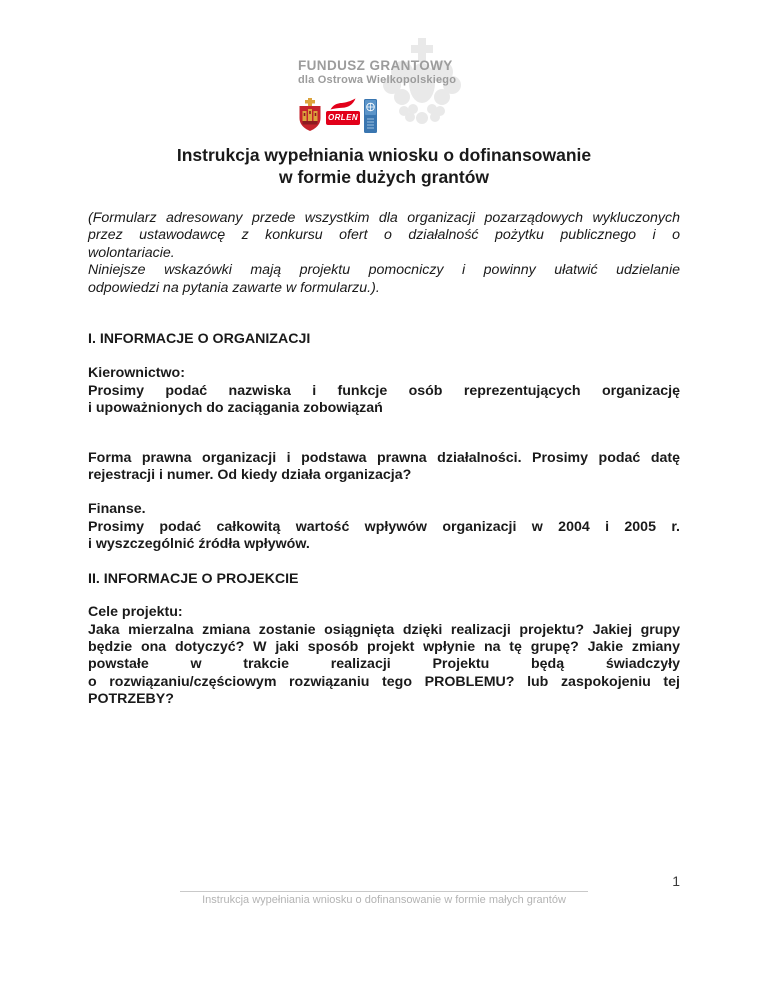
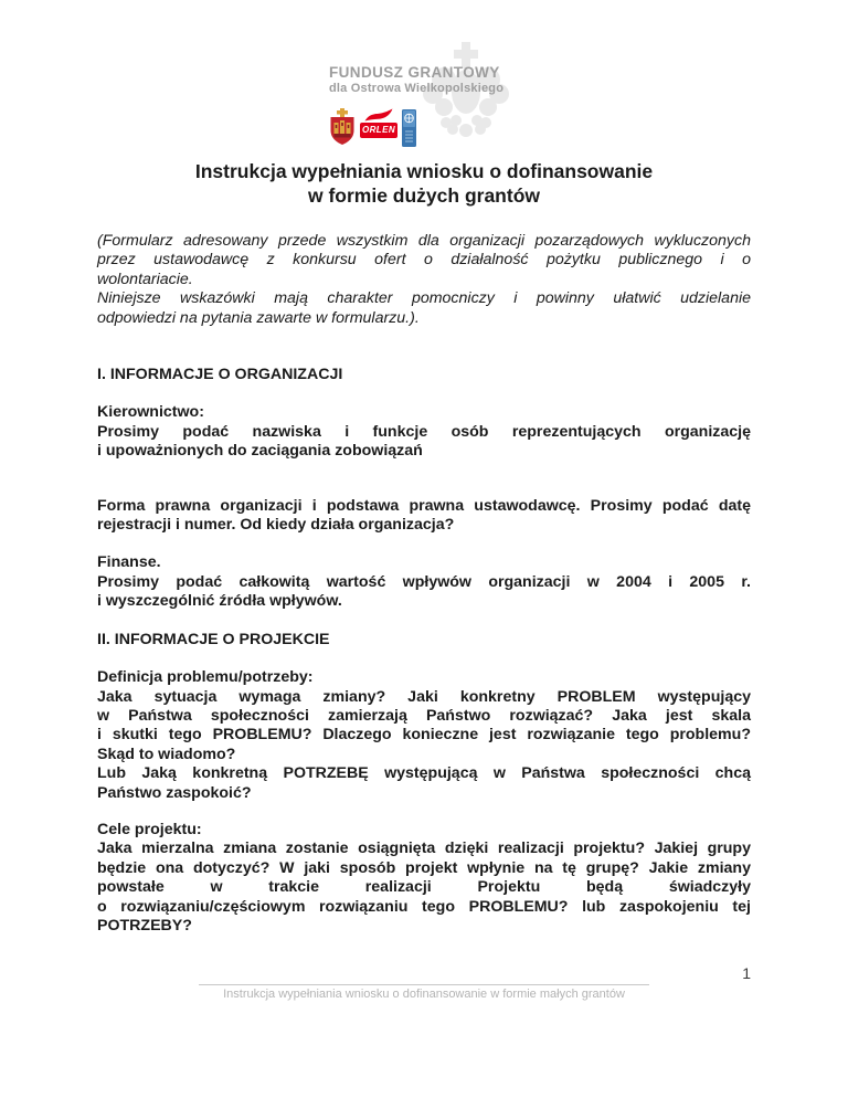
  FUNDUSZ GRANTOWY
  dla Ostrowa Wielkopolskiego
  ORLEN
  Instrukcja wypełniania wniosku o dofinansowanie
  w formie dużych grantów
  (Formularz adresowany przede wszystkim dla organizacji pozarządowych wykluczonych
  przez ustawodawcę z konkursu ofert o działalność pożytku publicznego i o
  wolontariacie.
- Niniejsze wskazówki mają projektu pomocniczy i powinny ułatwić udzielanie
+ Niniejsze wskazówki mają charakter pomocniczy i powinny ułatwić udzielanie
  odpowiedzi na pytania zawarte w formularzu.).
  I. INFORMACJE O ORGANIZACJI
  Kierownictwo:
  Prosimy podać nazwiska i funkcje osób reprezentujących organizację
  i upoważnionych do zaciągania zobowiązań
- Forma prawna organizacji i podstawa prawna działalności. Prosimy podać datę
+ Forma prawna organizacji i podstawa prawna ustawodawcę. Prosimy podać datę
  rejestracji i numer. Od kiedy działa organizacja?
  Finanse.
  Prosimy podać całkowitą wartość wpływów organizacji w 2004 i 2005 r.
  i wyszczególnić źródła wpływów.
  II. INFORMACJE O PROJEKCIE
+ Definicja problemu/potrzeby:
+ Jaka sytuacja wymaga zmiany? Jaki konkretny PROBLEM występujący
+ w Państwa społeczności zamierzają Państwo rozwiązać? Jaka jest skala
+ i skutki tego PROBLEMU? Dlaczego konieczne jest rozwiązanie tego problemu?
+ Skąd to wiadomo?
+ Lub Jaką konkretną POTRZEBĘ występującą w Państwa społeczności chcą
+ Państwo zaspokoić?
  Cele projektu:
  Jaka mierzalna zmiana zostanie osiągnięta dzięki realizacji projektu? Jakiej grupy
  będzie ona dotyczyć? W jaki sposób projekt wpłynie na tę grupę? Jakie zmiany
  powstałe w trakcie realizacji Projektu będą świadczyły
  o rozwiązaniu/częściowym rozwiązaniu tego PROBLEMU? lub zaspokojeniu tej
  POTRZEBY?
  Instrukcja wypełniania wniosku o dofinansowanie w formie małych grantów
  1
